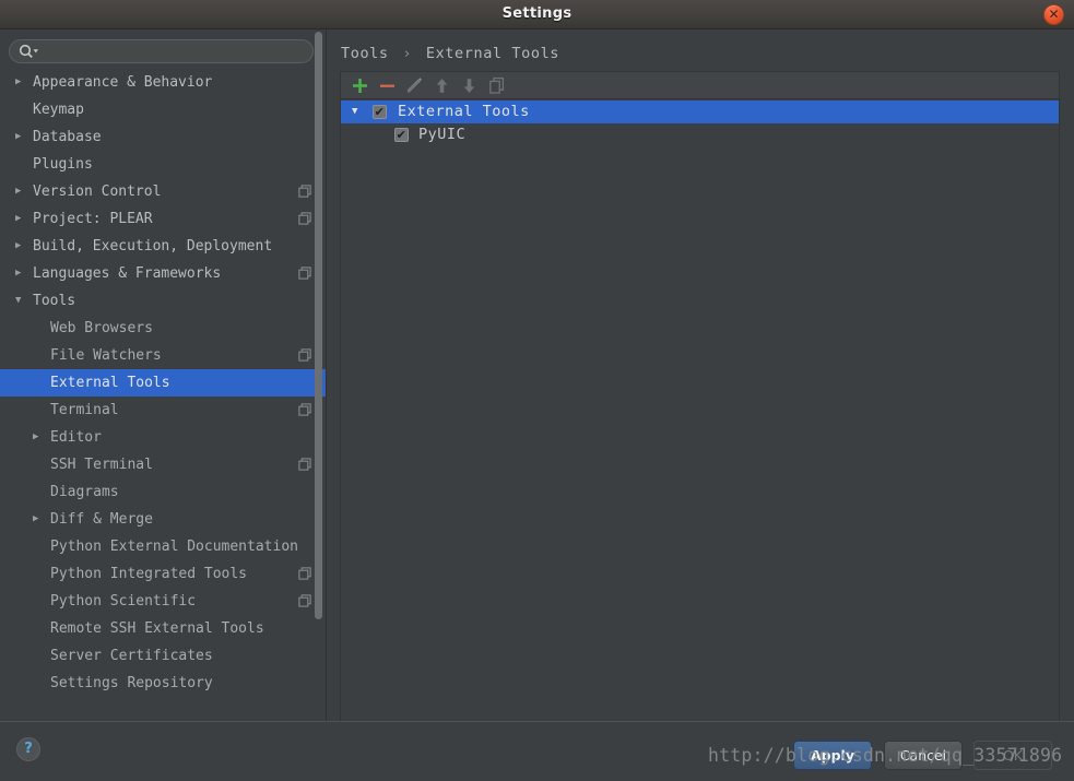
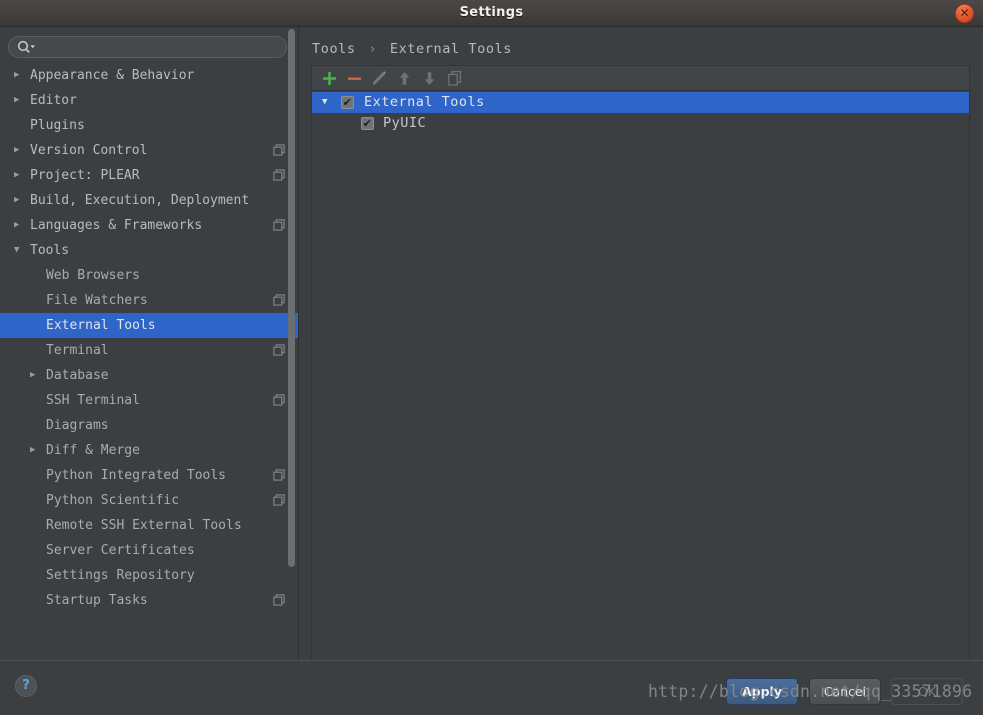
  Settings
  ✕
  ▶
  Appearance & Behavior
- Keymap
  ▶
- Database
+ Editor
  Plugins
  ▶
  Version Control
  ▶
  Project: PLEAR
  ▶
  Build, Execution, Deployment
  ▶
  Languages & Frameworks
  ▼
  Tools
  Web Browsers
  File Watchers
  External Tools
  Terminal
  ▶
- Editor
+ Database
  SSH Terminal
  Diagrams
  ▶
  Diff & Merge
- Python External Documentation
  Python Integrated Tools
  Python Scientific
  Remote SSH External Tools
  Server Certificates
  Settings Repository
+ Startup Tasks
  Tools › External Tools
  ▼
  ✔
  External Tools
  ✔
  PyUIC
  ?
  Apply
  Cancel
  OK
  http://blog.csdn.net/qq_33571896
